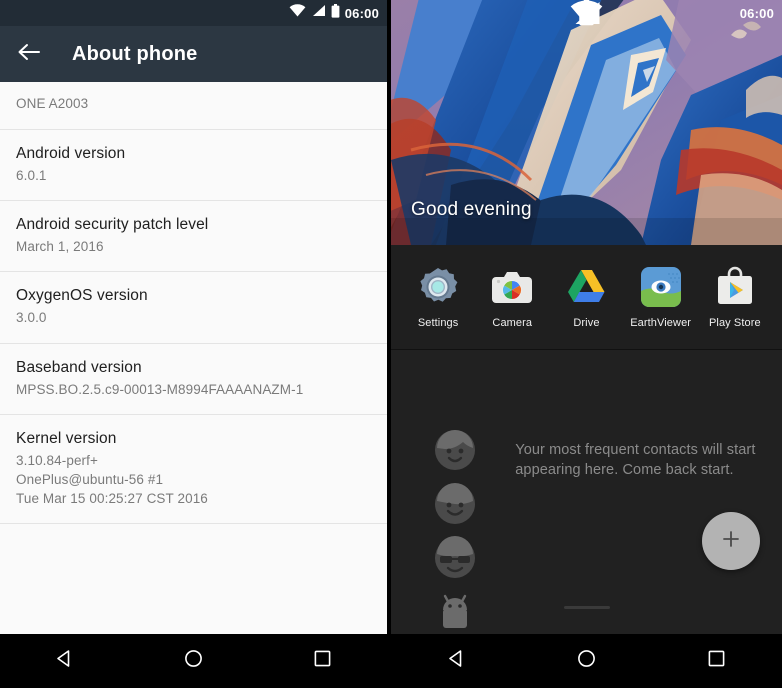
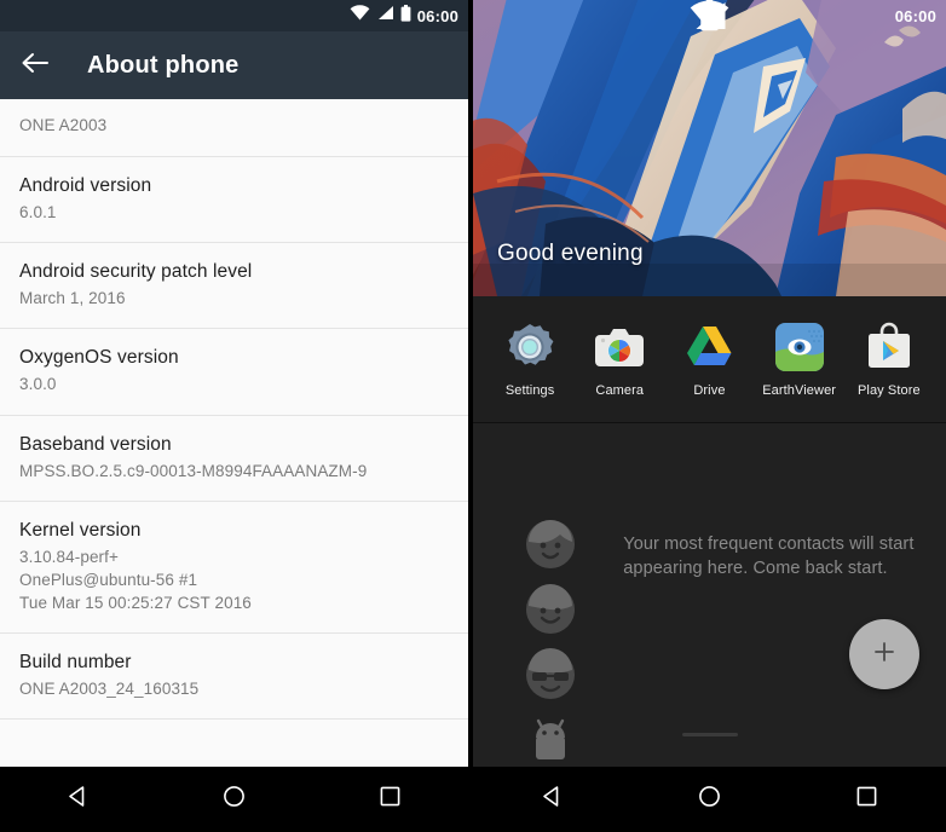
  06:00
  About phone
  ONE A2003
  Android version
  6.0.1
  Android security patch level
  March 1, 2016
  OxygenOS version
  3.0.0
  Baseband version
- MPSS.BO.2.5.c9-00013-M8994FAAAANAZM-1
+ MPSS.BO.2.5.c9-00013-M8994FAAAANAZM-9
  Kernel version
  3.10.84-perf+
  OnePlus@ubuntu-56 #1
  Tue Mar 15 00:25:27 CST 2016
+ Build number
+ ONE A2003_24_160315
  06:00
  Good evening
  Settings
  Camera
  Drive
  EarthViewer
  Play Store
  Your most frequent contacts will start appearing here. Come back start.
